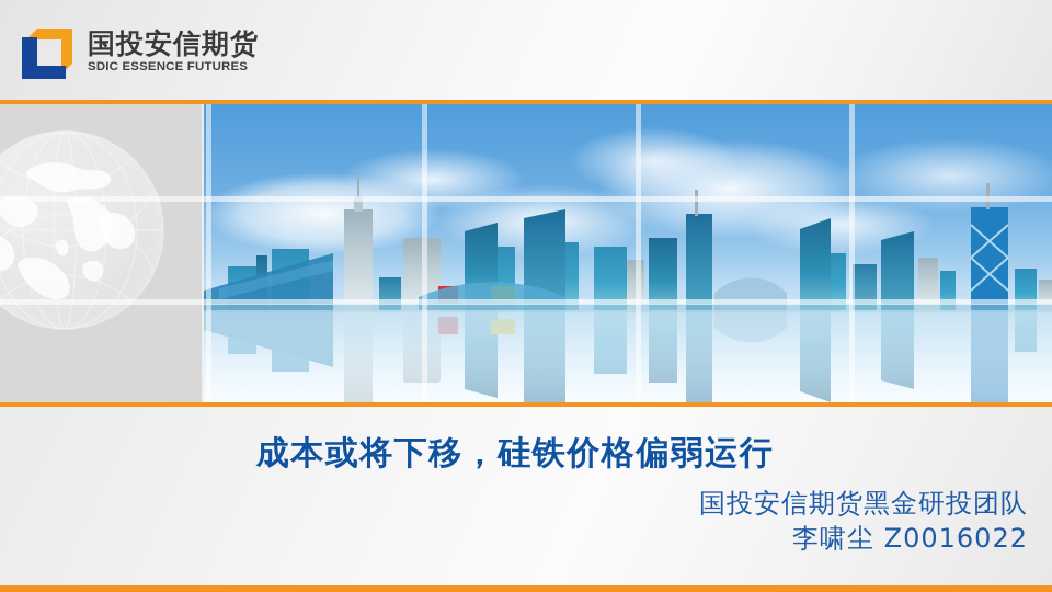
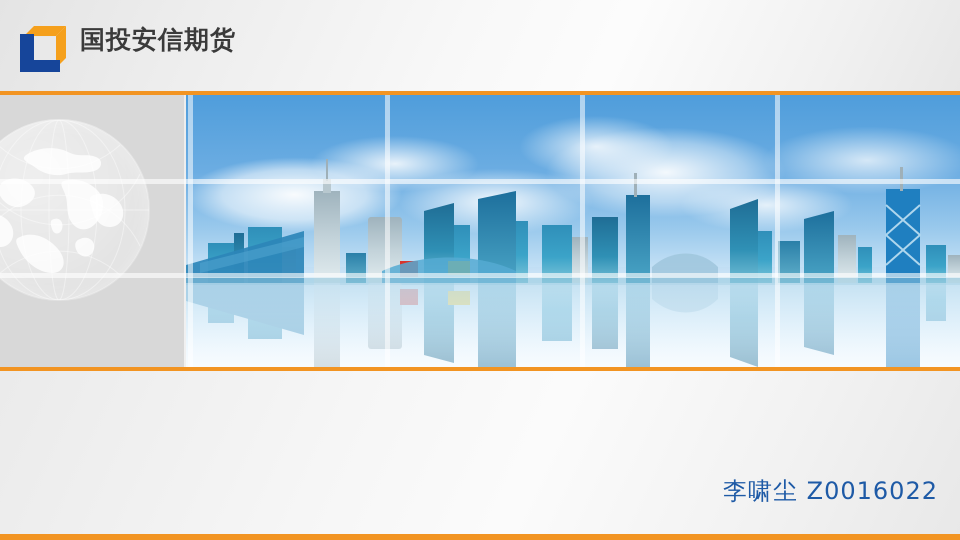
  国投安信期货
- SDIC ESSENCE FUTURES
- 成本或将下移，硅铁价格偏弱运行
- 国投安信期货黑金研投团队
  李啸尘 Z0016022
